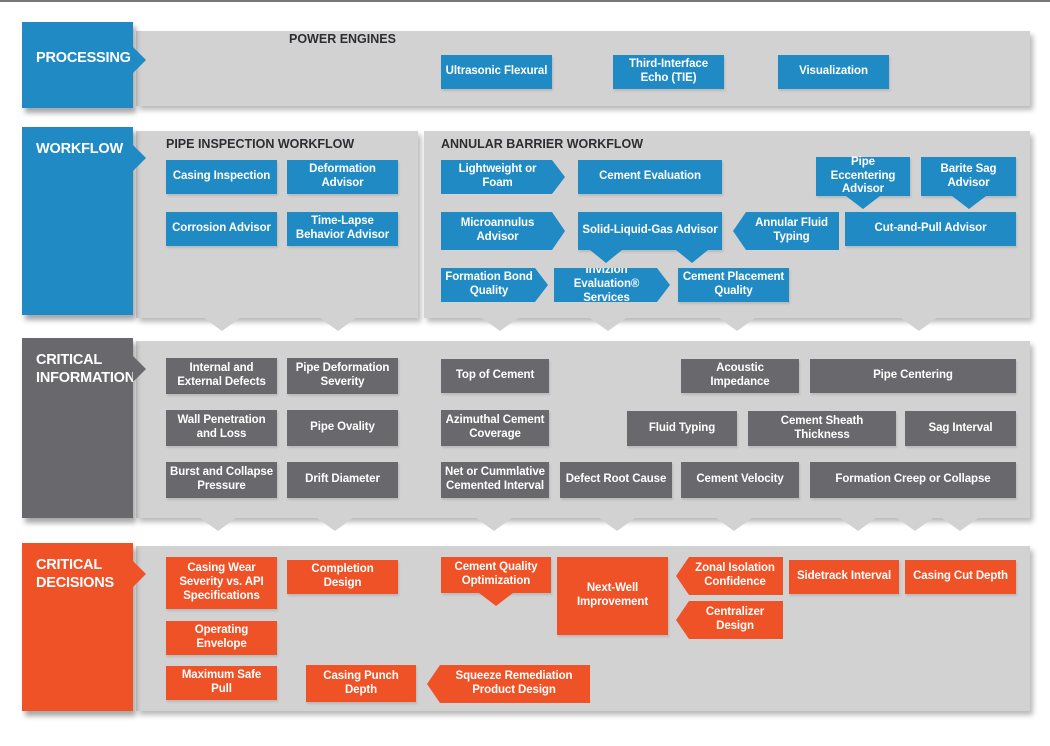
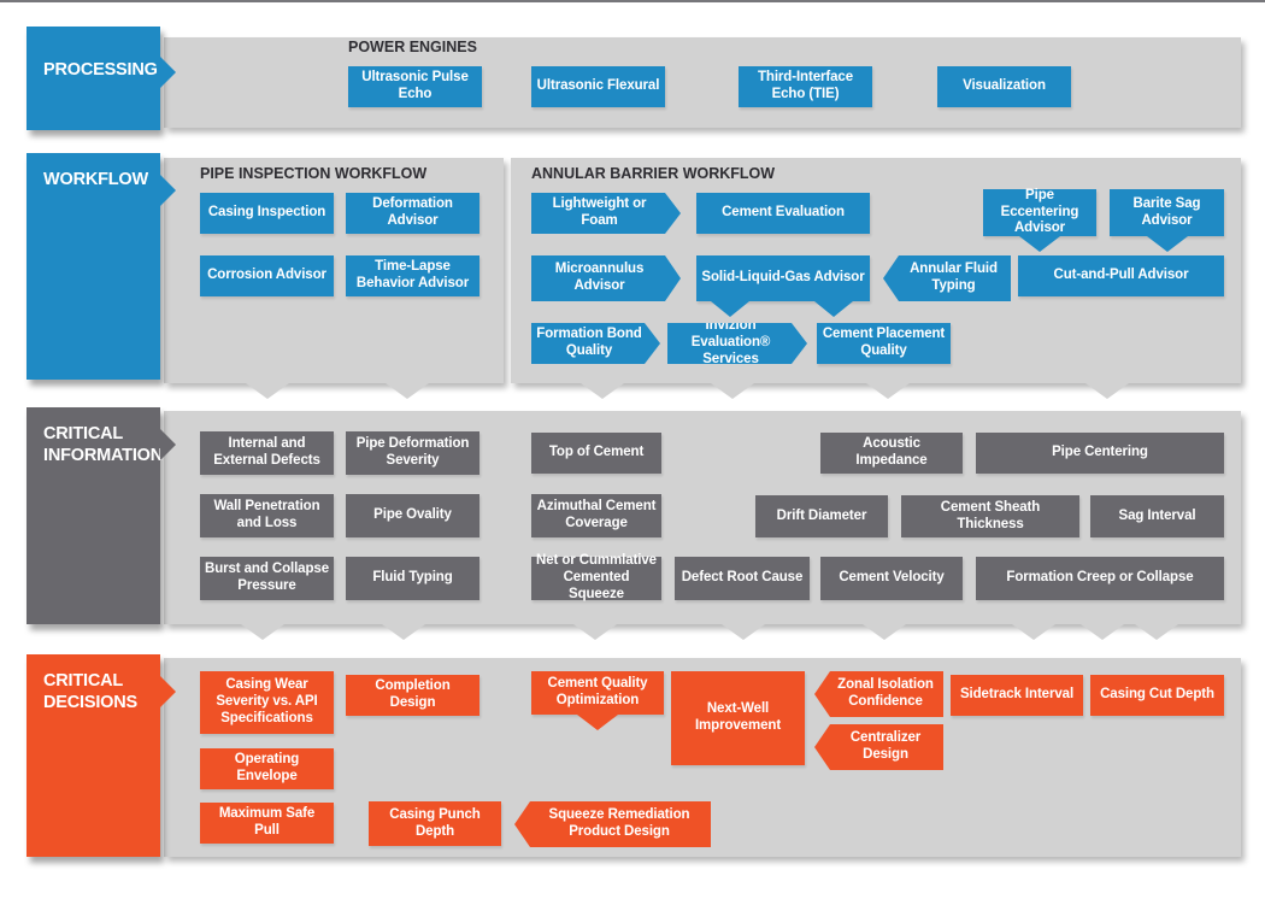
  PROCESSING
  POWER ENGINES
+ Ultrasonic Pulse Echo
  Ultrasonic Flexural
  Third-Interface Echo (TIE)
  Visualization
  WORKFLOW
  PIPE INSPECTION WORKFLOW
  ANNULAR BARRIER WORKFLOW
  Casing Inspection
  Deformation Advisor
  Corrosion Advisor
  Time-Lapse Behavior Advisor
  Lightweight or Foam
  Cement Evaluation
  Pipe Eccentering Advisor
  Barite Sag Advisor
  Microannulus Advisor
  Solid-Liquid-Gas Advisor
  Annular Fluid Typing
  Cut-and-Pull Advisor
  Formation Bond Quality
  Invizion Evaluation® Services
  Cement Placement Quality
  CRITICAL INFORMATION
  Internal and External Defects
  Pipe Deformation Severity
  Top of Cement
  Acoustic Impedance
  Pipe Centering
  Wall Penetration and Loss
  Pipe Ovality
  Azimuthal Cement Coverage
- Fluid Typing
+ Drift Diameter
  Cement Sheath Thickness
  Sag Interval
  Burst and Collapse Pressure
- Drift Diameter
+ Fluid Typing
- Net or Cummlative Cemented Interval
+ Net or Cummlative Cemented Squeeze
  Defect Root Cause
  Cement Velocity
  Formation Creep or Collapse
  CRITICAL DECISIONS
  Casing Wear Severity vs. API Specifications
  Completion Design
  Cement Quality Optimization
  Next-Well Improvement
  Zonal Isolation Confidence
  Sidetrack Interval
  Casing Cut Depth
  Operating Envelope
  Centralizer Design
  Maximum Safe Pull
  Casing Punch Depth
  Squeeze Remediation Product Design
